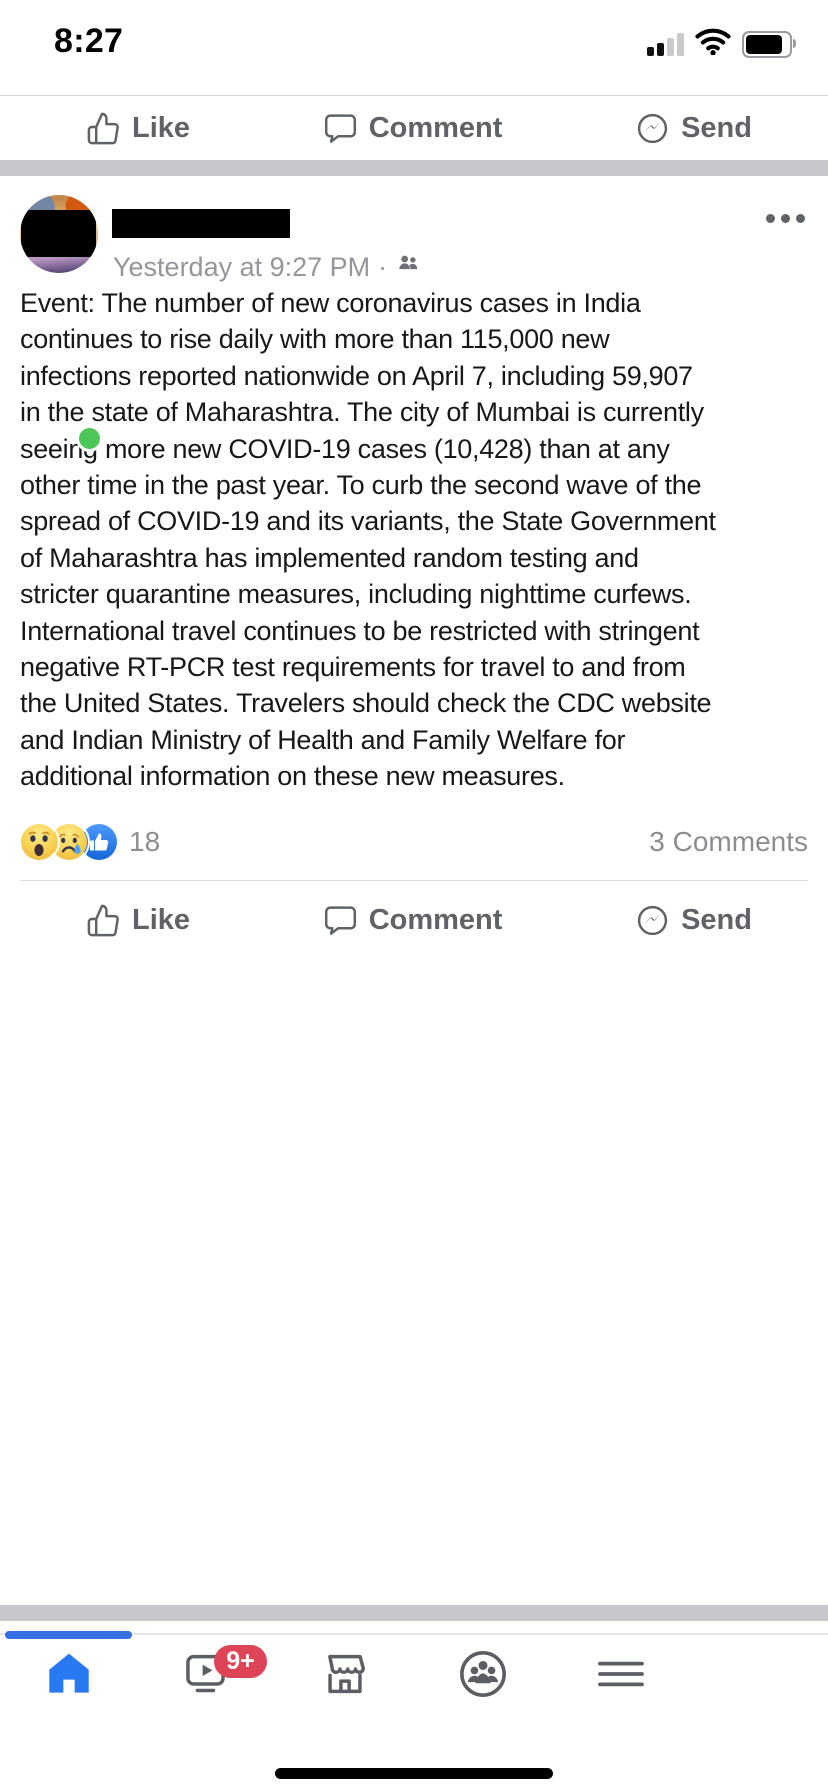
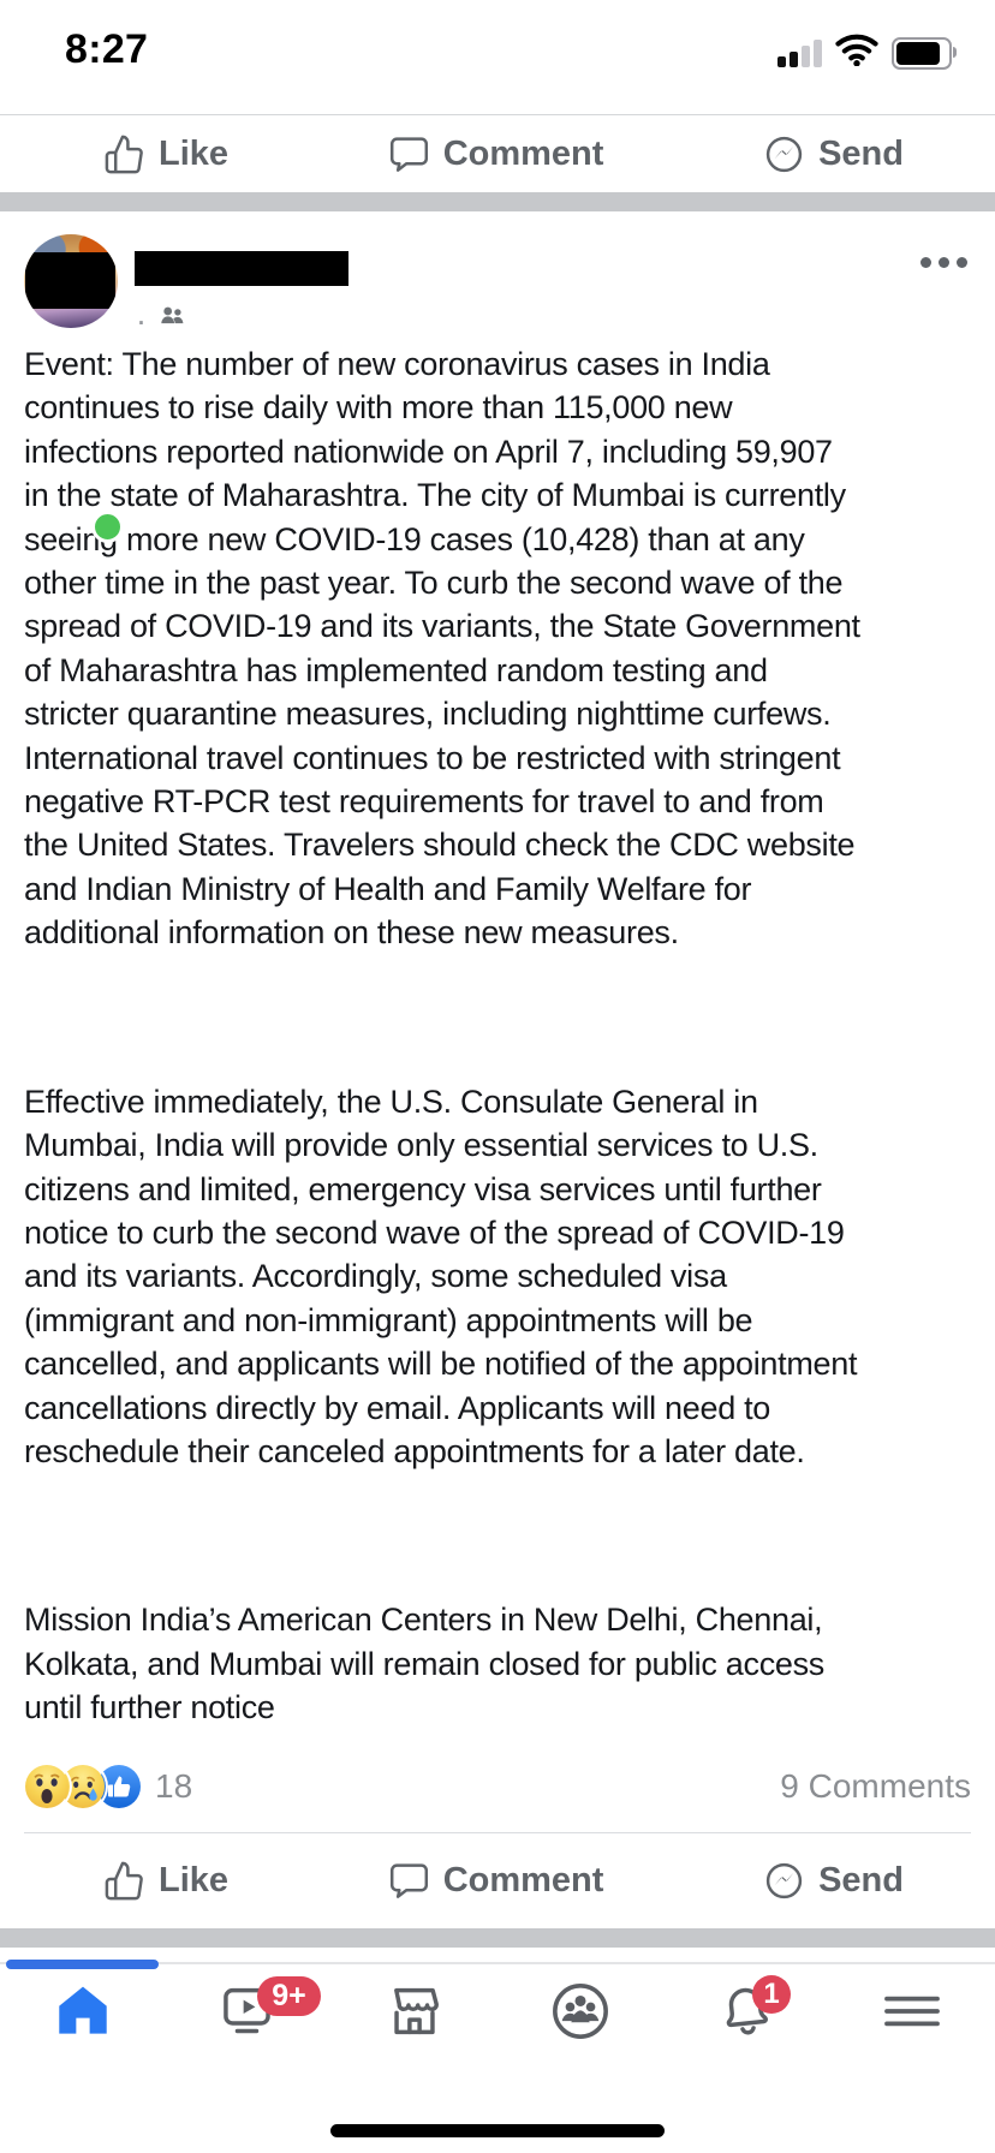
  8:27
  Like
  Comment
  Send
- Yesterday at 9:27 PM
  ·
  Event: The number of new coronavirus cases in India
  continues to rise daily with more than 115,000 new
  infections reported nationwide on April 7, including 59,907
  in the state of Maharashtra. The city of Mumbai is currently
  seein more new COVID-19 cases (10,428) than at any
  other time in the past year. To curb the second wave of the
  spread of COVID-19 and its variants, the State Government
  of Maharashtra has implemented random testing and
  stricter quarantine measures, including nighttime curfews.
  International travel continues to be restricted with stringent
  negative RT-PCR test requirements for travel to and from
  the United States. Travelers should check the CDC website
  and Indian Ministry of Health and Family Welfare for
  additional information on these new measures.
+ Effective immediately, the U.S. Consulate General in
+ Mumbai, India will provide only essential services to U.S.
+ citizens and limited, emergency visa services until further
+ notice to curb the second wave of the spread of COVID-19
+ and its variants. Accordingly, some scheduled visa
+ (immigrant and non-immigrant) appointments will be
+ cancelled, and applicants will be notified of the appointment
+ cancellations directly by email. Applicants will need to
+ reschedule their canceled appointments for a later date.
+ Mission India’s American Centers in New Delhi, Chennai,
+ Kolkata, and Mumbai will remain closed for public access
+ until further notice
  18
- 3 Comments
+ 9 Comments
  Like
  Comment
  Send
  9+
+ 1
